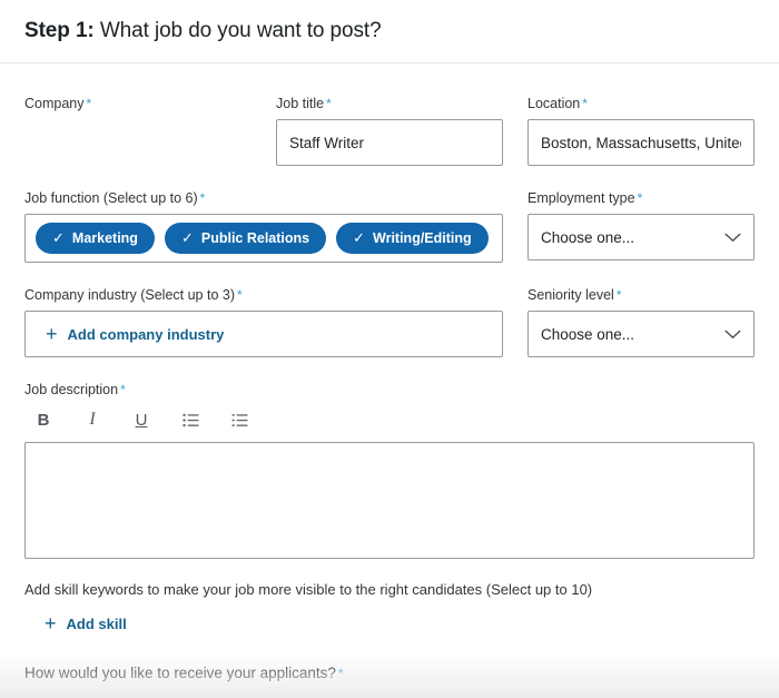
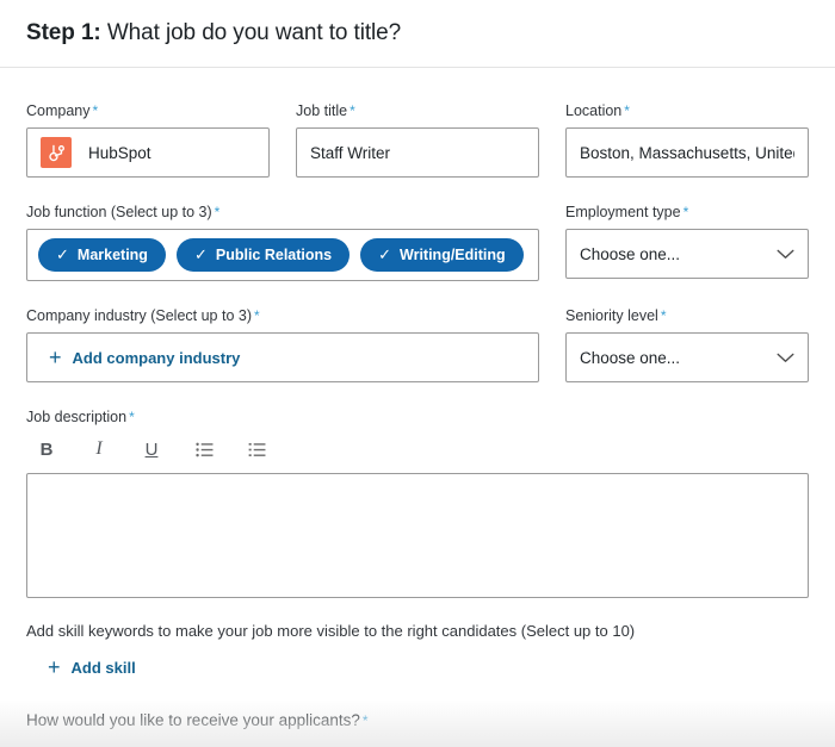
- Step 1: What job do you want to post?
+ Step 1: What job do you want to title?
  Company *
+ HubSpot
  Job title *
  Staff Writer
  Location *
  Boston, Massachusetts, Unite
- Job function (Select up to 6) *
+ Job function (Select up to 3) *
  ✓
  Marketing
  ✓
  Public Relations
  ✓
  Writing/Editing
  Employment type *
  Choose one...
  Company industry (Select up to 3) *
  +
  Add company industry
  Seniority level *
  Choose one...
  Job description *
  B
  I
  U
  Add skill keywords to make your job more visible to the right candidates (Select up to 10)
  +
  Add skill
